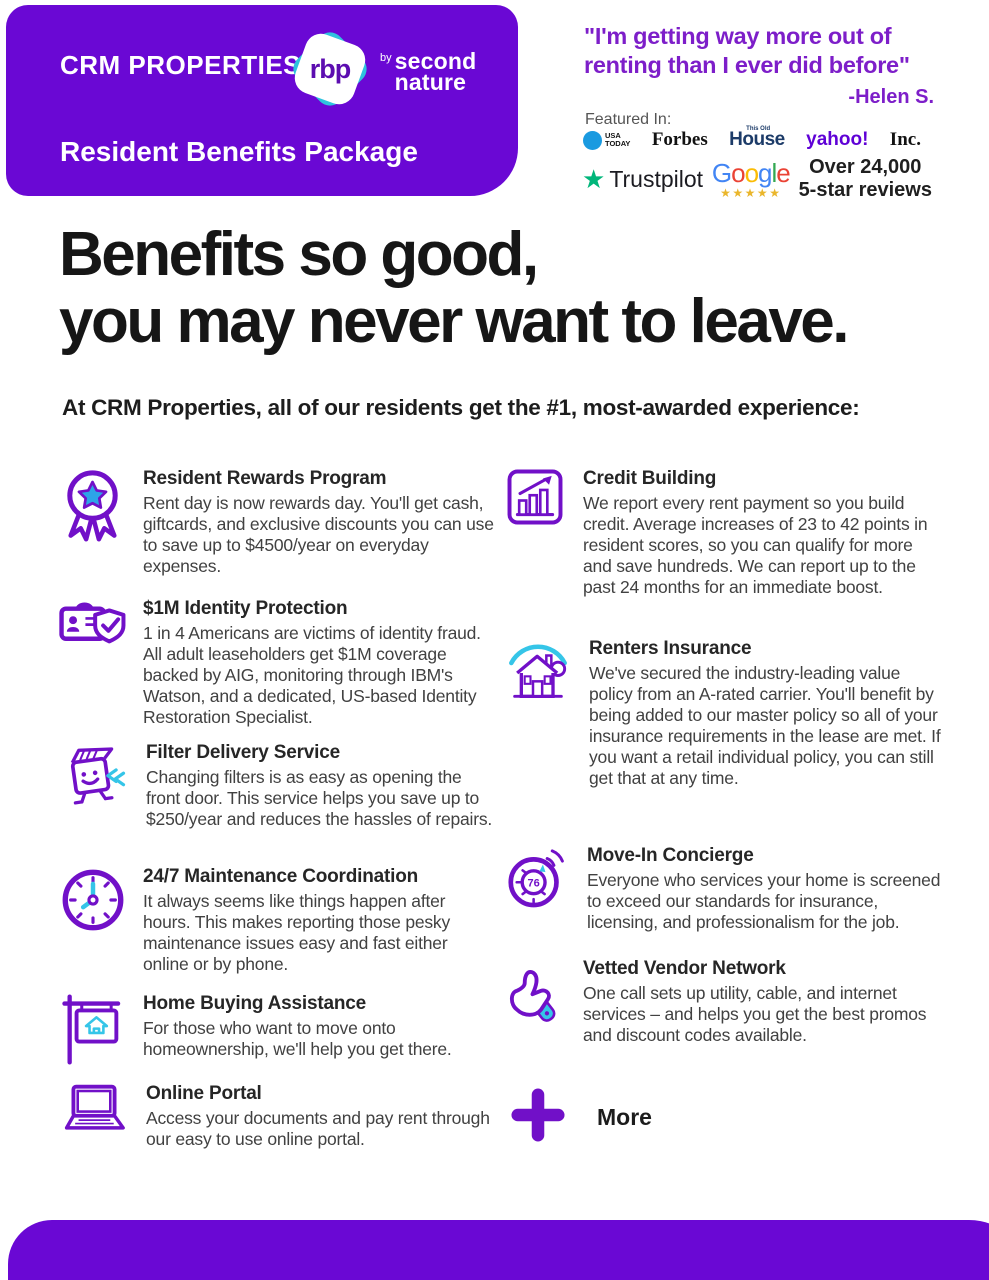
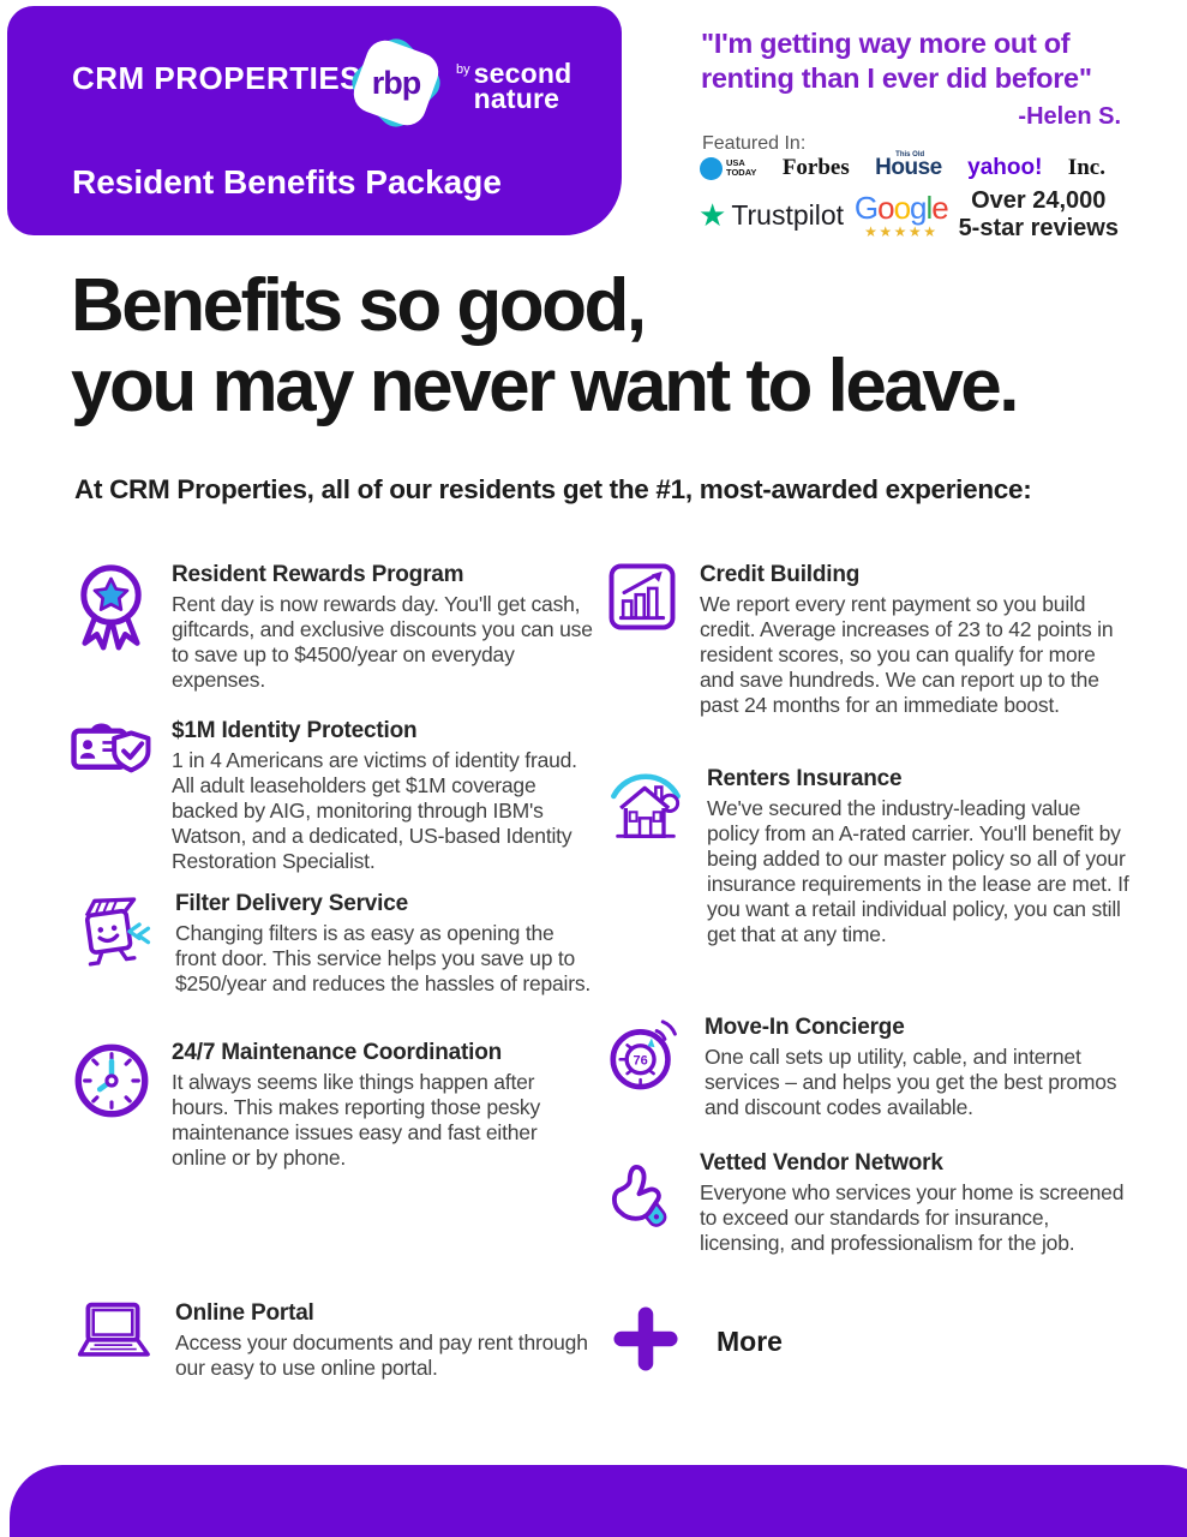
  CRM PROPERTIES
  rbp
  by
  second
  nature
  Resident Benefits Package
  "I'm getting way more out of
  renting than I ever did before"
  -Helen S.
  Featured In:
  USA
  TODAY
  Forbes
  House
  yahoo!
  Inc.
  ★
  Trustpilot
  Google
  ★★★★★
  Over 24,000
  5-star reviews
  Benefits so good,
  you may never want to leave.
  At CRM Properties, all of our residents get the #1, most-awarded experience:
  Resident Rewards Program
  Rent day is now rewards day. You'll get cash, giftcards, and exclusive discounts you can use to save up to $4500/year on everyday expenses.
  $1M Identity Protection
  1 in 4 Americans are victims of identity fraud. All adult leaseholders get $1M coverage backed by AIG, monitoring through IBM's Watson, and a dedicated, US-based Identity Restoration Specialist.
  Filter Delivery Service
  Changing filters is as easy as opening the front door. This service helps you save up to $250/year and reduces the hassles of repairs.
  24/7 Maintenance Coordination
  It always seems like things happen after hours. This makes reporting those pesky maintenance issues easy and fast either online or by phone.
- Home Buying Assistance
- For those who want to move onto homeownership, we'll help you get there.
  Online Portal
  Access your documents and pay rent through our easy to use online portal.
  Credit Building
  We report every rent payment so you build credit. Average increases of 23 to 42 points in resident scores, so you can qualify for more and save hundreds. We can report up to the past 24 months for an immediate boost.
  Renters Insurance
  We've secured the industry-leading value policy from an A-rated carrier. You'll benefit by being added to our master policy so all of your insurance requirements in the lease are met. If you want a retail individual policy, you can still get that at any time.
  76
  Move-In Concierge
- Everyone who services your home is screened to exceed our standards for insurance, licensing, and professionalism for the job.
+ One call sets up utility, cable, and internet services – and helps you get the best promos and discount codes available.
  Vetted Vendor Network
- One call sets up utility, cable, and internet services – and helps you get the best promos and discount codes available.
+ Everyone who services your home is screened to exceed our standards for insurance, licensing, and professionalism for the job.
  More
